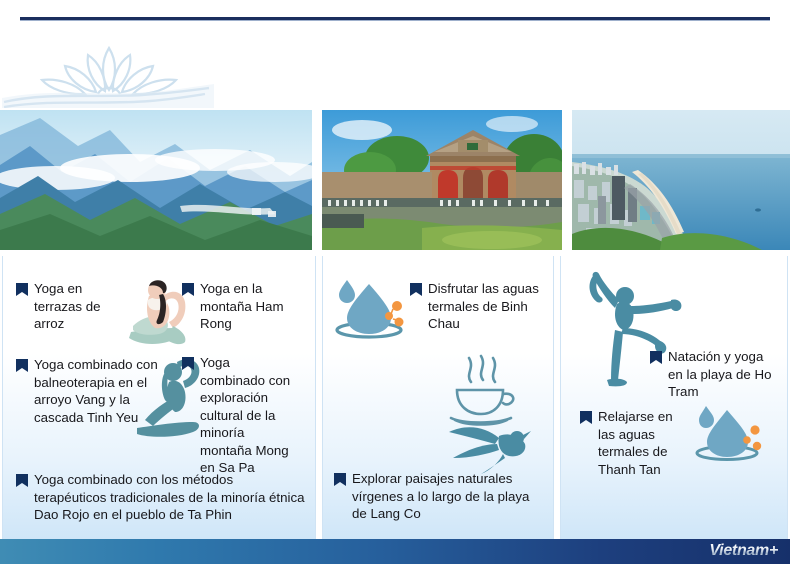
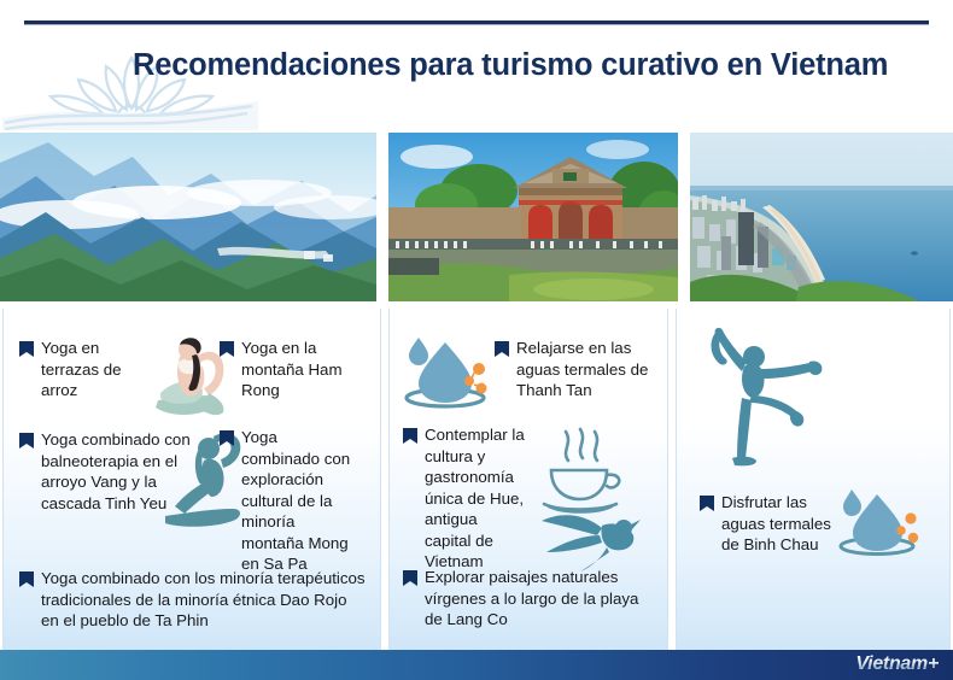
+ Recomendaciones para turismo curativo en Vietnam
  Yoga en terrazas de arroz
  Yoga en la montaña Ham Rong
  Yoga combinado con balneoterapia en el arroyo Vang y la cascada Tinh Yeu
  Yoga combinado con exploración cultural de la minoría montaña Mong en Sa Pa
- Yoga combinado con los métodos terapéuticos tradicionales de la minoría étnica Dao Rojo en el pueblo de Ta Phin
+ Yoga combinado con los minoría terapéuticos tradicionales de la minoría étnica Dao Rojo en el pueblo de Ta Phin
- Disfrutar las aguas termales de Binh Chau
+ Relajarse en las aguas termales de Thanh Tan
+ Contemplar la cultura y gastronomía única de Hue, antigua capital de Vietnam
  Explorar paisajes naturales vírgenes a lo largo de la playa de Lang Co
- Natación y yoga en la playa de Ho Tram
- Relajarse en las aguas termales de Thanh Tan
+ Disfrutar las aguas termales de Binh Chau
  Vietnam+
